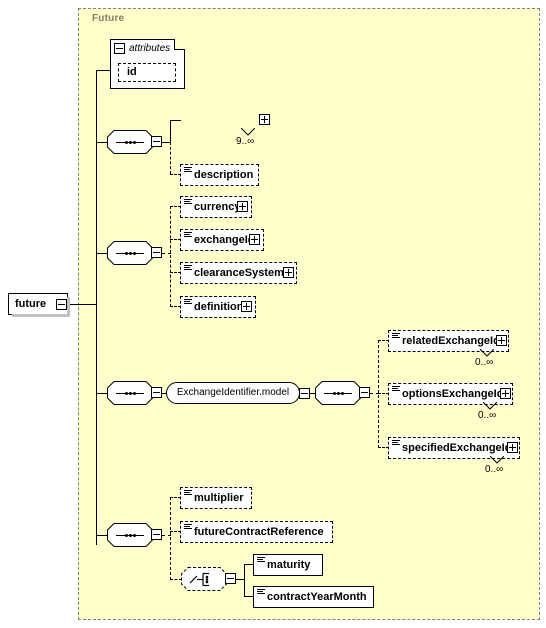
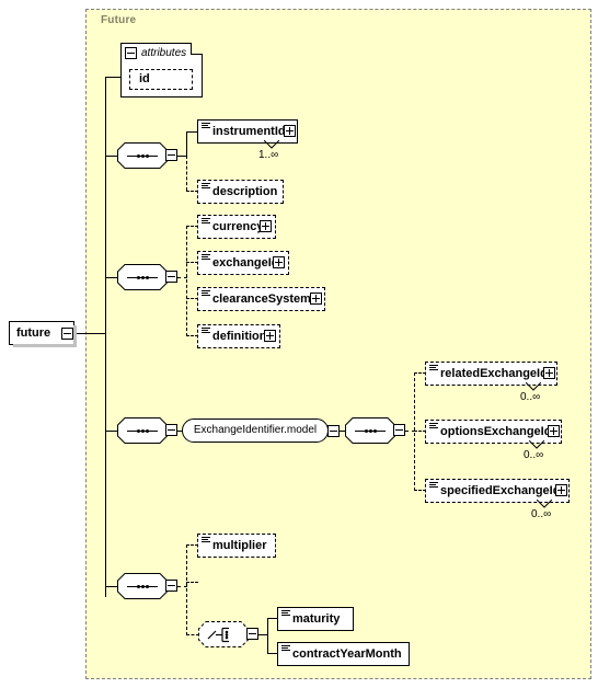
  Future
  future
  attributes
  id
+ instrumentId
- 9..∞
+ 1..∞
  description
  currenc
  exchangeI
  clearanceSystem
  definitio
  ExchangeIdentifier.model
  relatedExchangeI
  0..∞
  optionsExchangeI
  0..∞
  specifiedExchangeI
  0..∞
  multiplier
- futureContractReference
  maturity
  contractYearMonth
